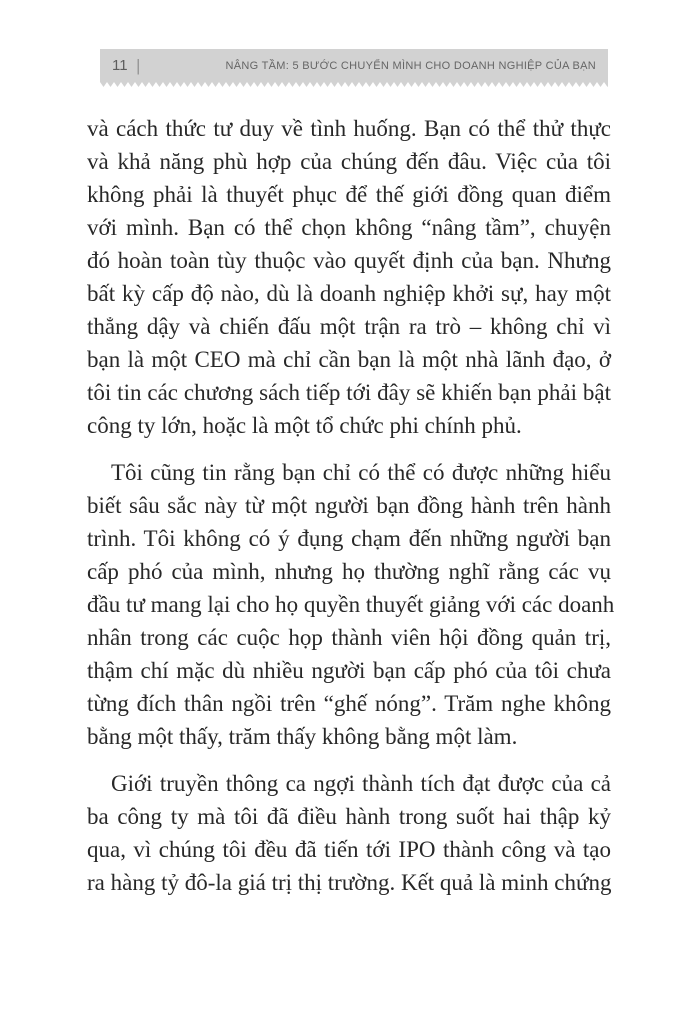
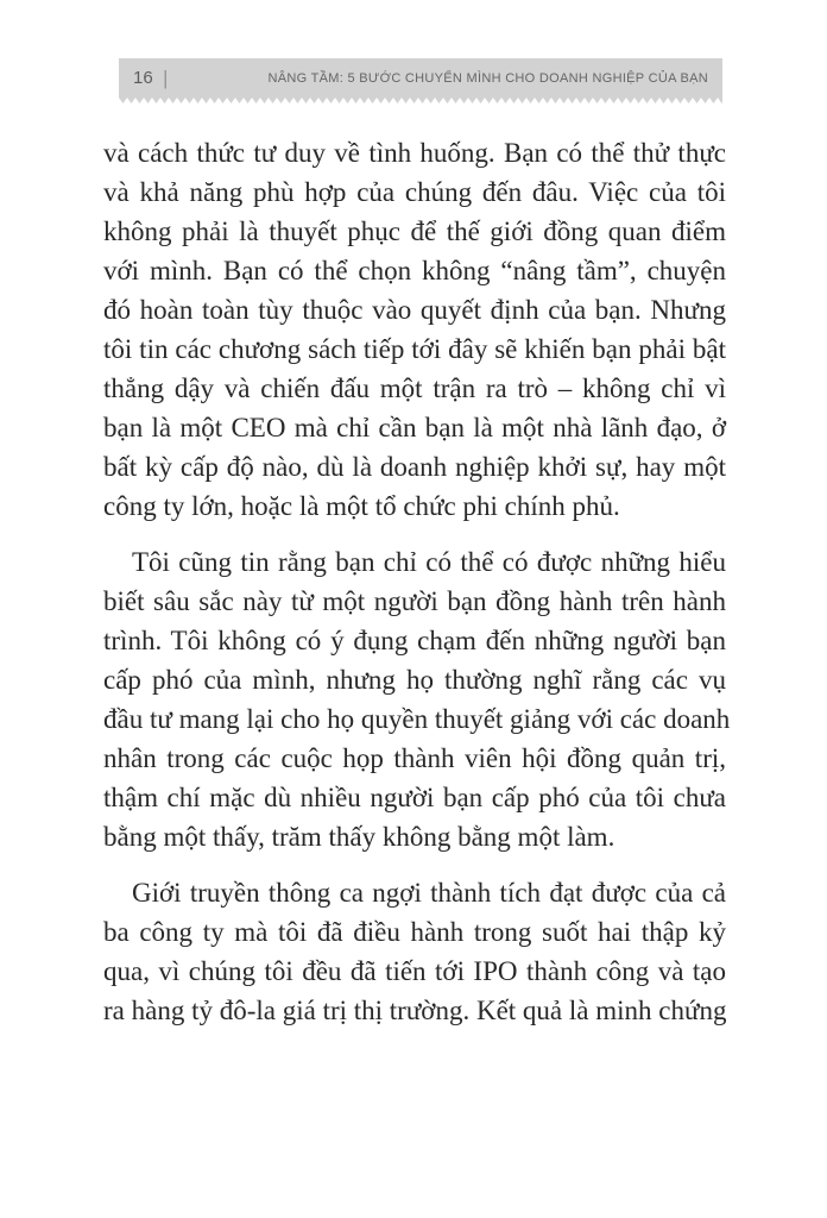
- 11
+ 16
  |
  NÂNG TẦM: 5 BƯỚC CHUYỂN MÌNH CHO DOANH NGHIỆP CỦA BẠN
  và cách thức tư duy về tình huống. Bạn có thể thử thực
  và khả năng phù hợp của chúng đến đâu. Việc của tôi
  không phải là thuyết phục để thế giới đồng quan điểm
  với mình. Bạn có thể chọn không “nâng tầm”, chuyện
  đó hoàn toàn tùy thuộc vào quyết định của bạn. Nhưng
- bất kỳ cấp độ nào, dù là doanh nghiệp khởi sự, hay một
+ tôi tin các chương sách tiếp tới đây sẽ khiến bạn phải bật
  thẳng dậy và chiến đấu một trận ra trò – không chỉ vì
  bạn là một CEO mà chỉ cần bạn là một nhà lãnh đạo, ở
- tôi tin các chương sách tiếp tới đây sẽ khiến bạn phải bật
+ bất kỳ cấp độ nào, dù là doanh nghiệp khởi sự, hay một
  công ty lớn, hoặc là một tổ chức phi chính phủ.
  Tôi cũng tin rằng bạn chỉ có thể có được những hiểu
  biết sâu sắc này từ một người bạn đồng hành trên hành
  trình. Tôi không có ý đụng chạm đến những người bạn
  cấp phó của mình, nhưng họ thường nghĩ rằng các vụ
  đầu tư mang lại cho họ quyền thuyết giảng với các doanh
  nhân trong các cuộc họp thành viên hội đồng quản trị,
  thậm chí mặc dù nhiều người bạn cấp phó của tôi chưa
- từng đích thân ngồi trên “ghế nóng”. Trăm nghe không
  bằng một thấy, trăm thấy không bằng một làm.
  Giới truyền thông ca ngợi thành tích đạt được của cả
  ba công ty mà tôi đã điều hành trong suốt hai thập kỷ
  qua, vì chúng tôi đều đã tiến tới IPO thành công và tạo
  ra hàng tỷ đô-la giá trị thị trường. Kết quả là minh chứng
